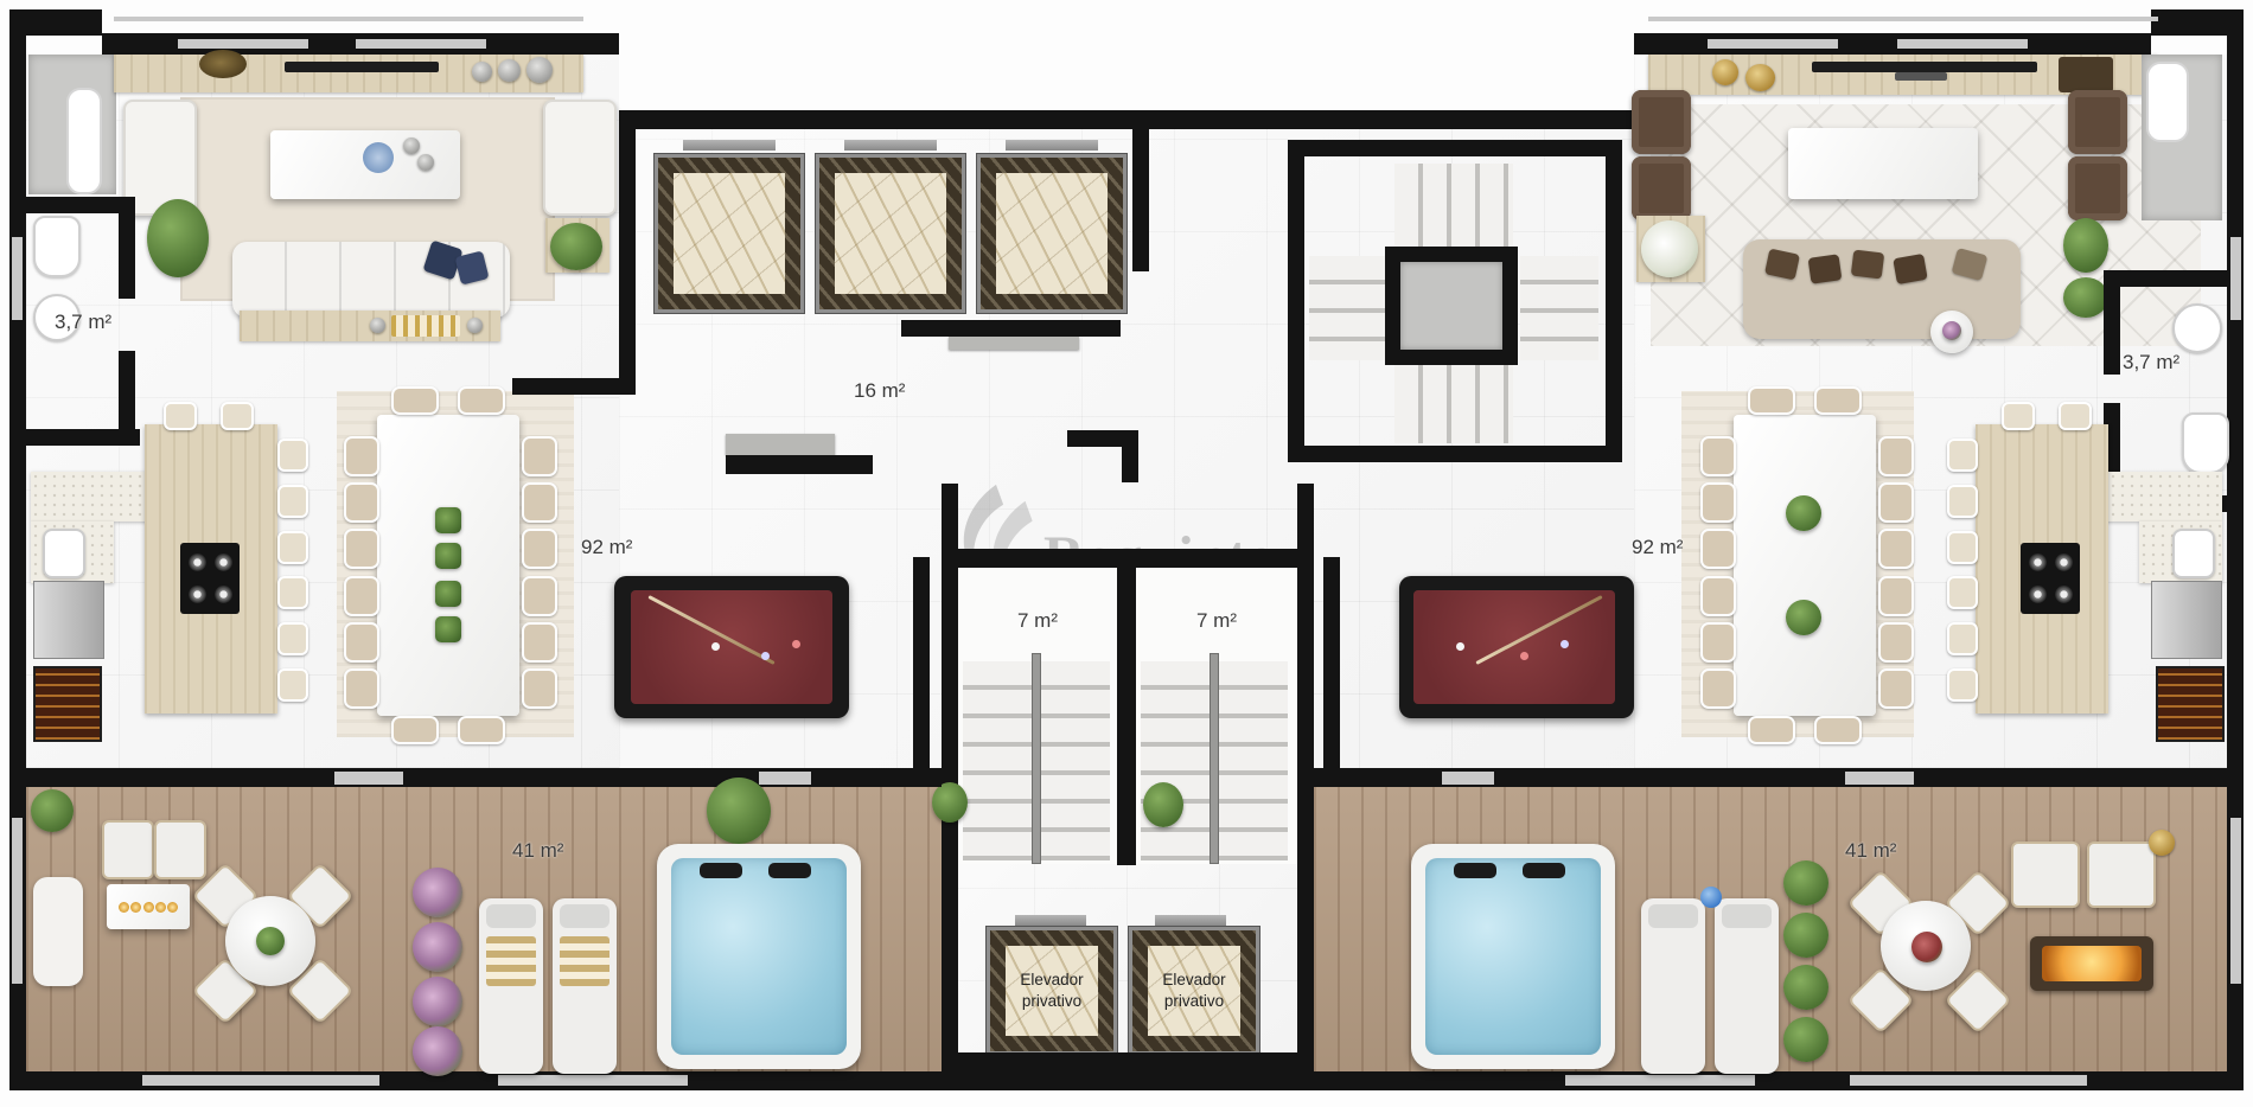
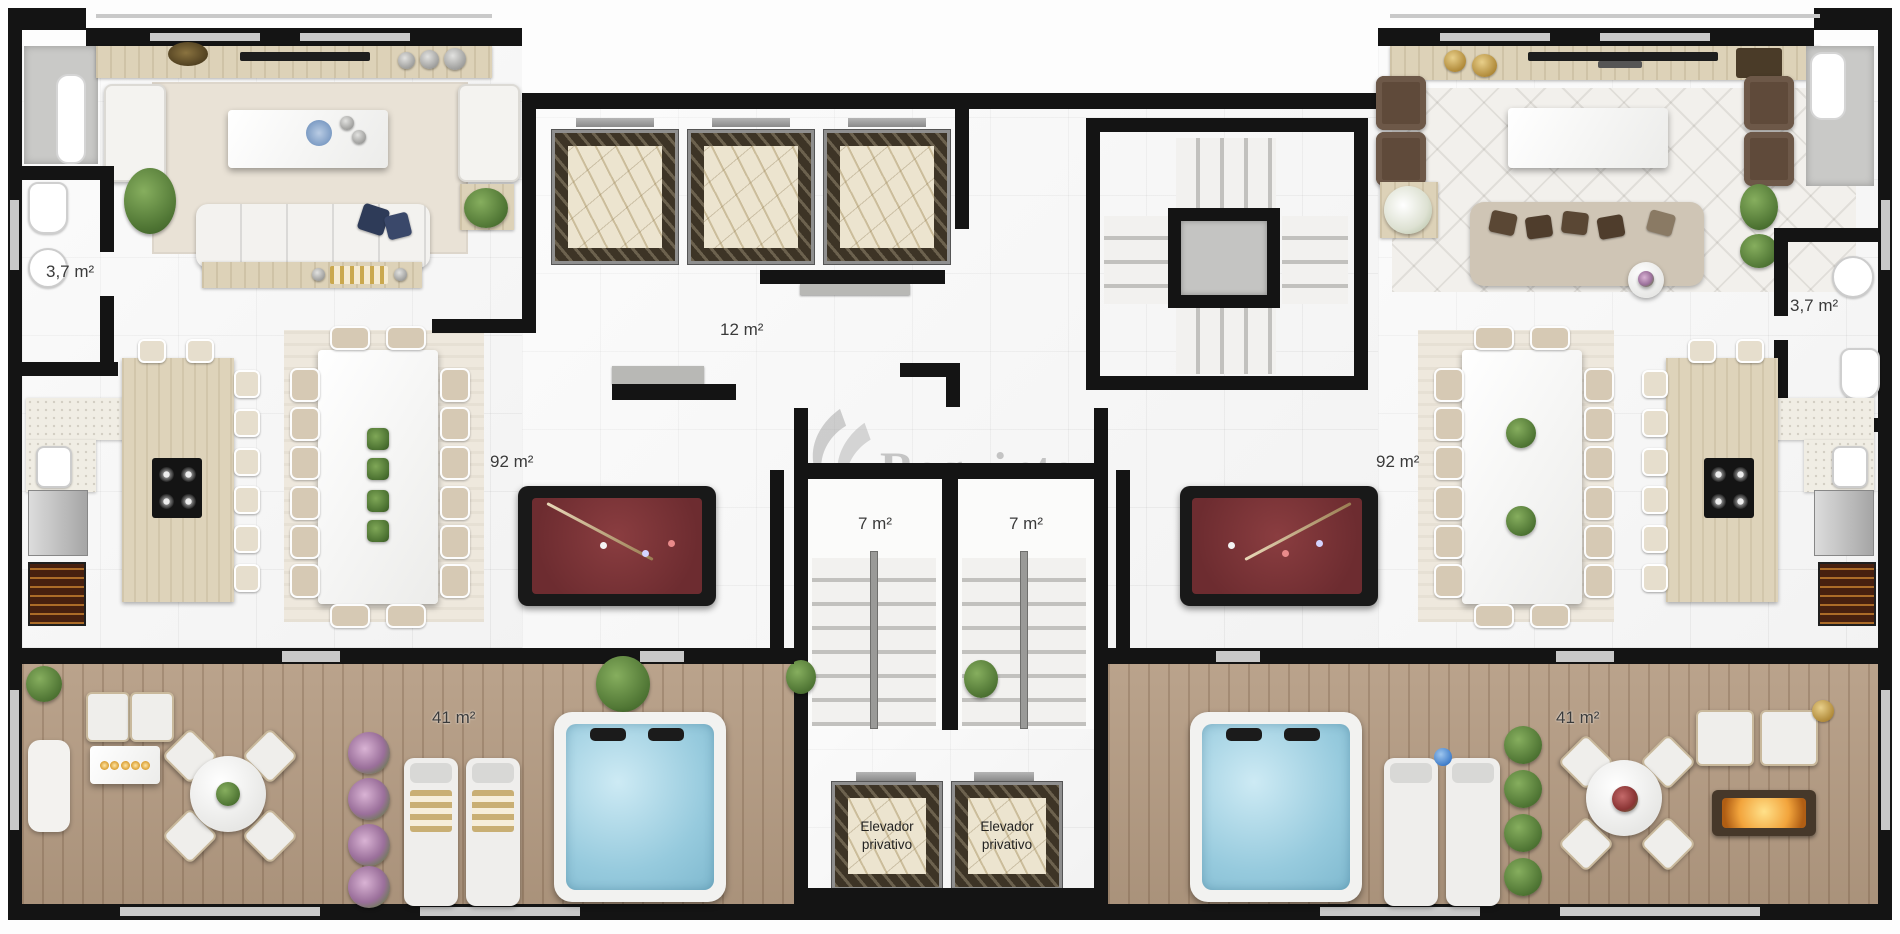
- 16 m²
+ 12 m²
  7 m²
  7 m²
  Elevador
  privativo
  Elevador
  privativo
  3,7 m²
  92 m²
  41 m²
  3,7 m²
  92 m²
  41 m²
